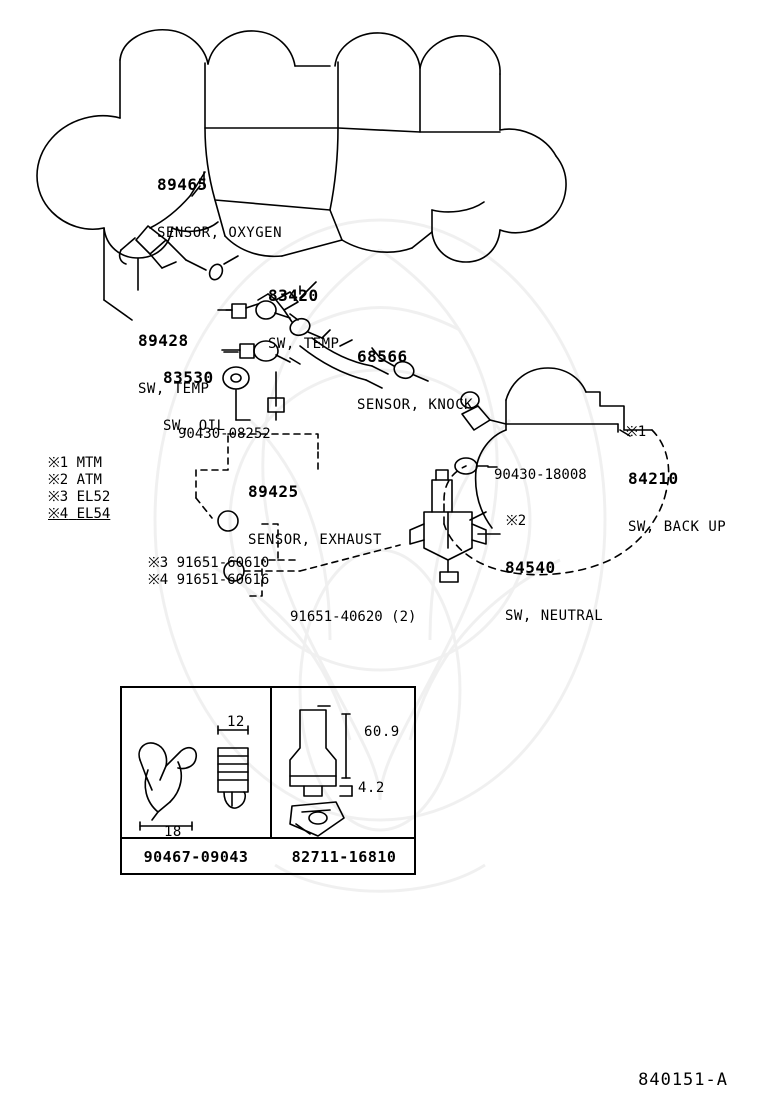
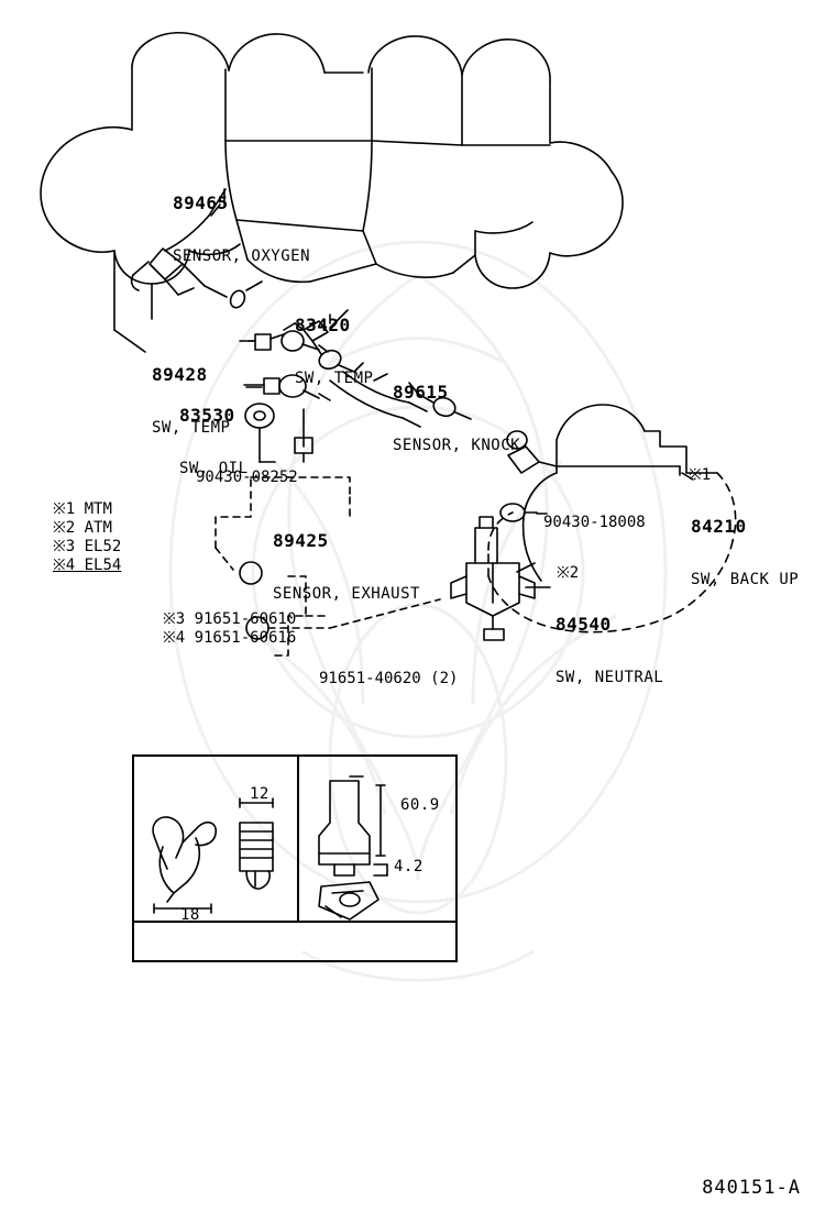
  89465
  SENSOR, OXYGEN
  83420
  SW, TEMP
  89428
  SW, TEMP
- 68566
+ 89615
  SENSOR, KNOCK
  83530
  SW, OIL
  89425
  SENSOR, EXHAUST
  84210
  SW, BACK UP
  84540
  SW, NEUTRAL
  90430-08252
  90430-18008
  91651-40620 (2)
  ※3 91651-60610
  ※4 91651-60616
  ※1
  ※2
  ※1 MTM
  ※2 ATM
  ※3 EL52
  ※4 EL54
- 90467-09043
- 82711-16810
  12
  18
  60.9
  4.2
  840151-A
